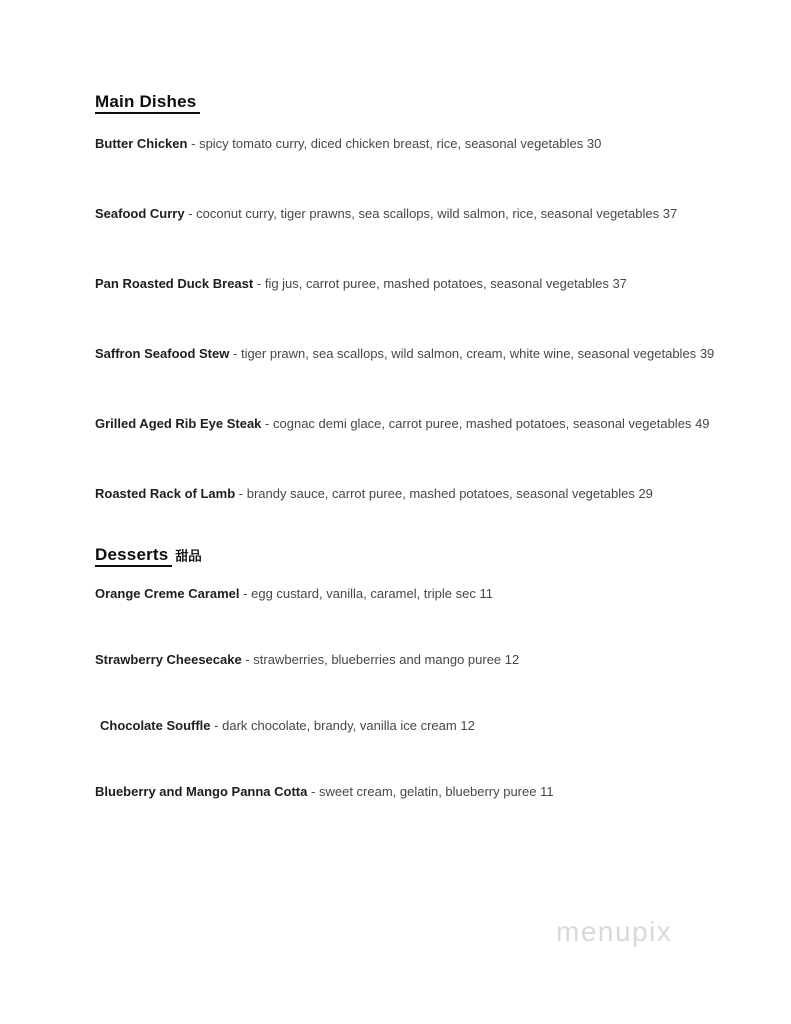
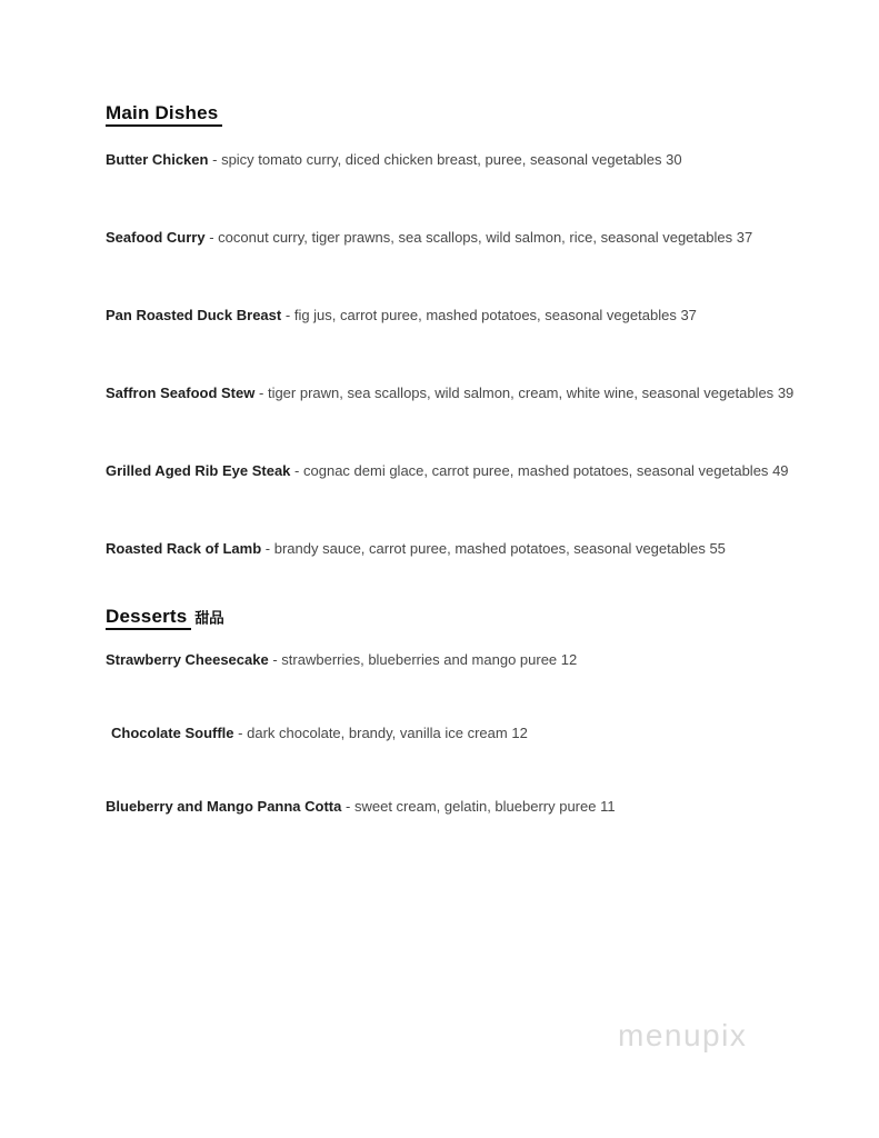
  Main Dishes
- Butter Chicken - spicy tomato curry, diced chicken breast, rice, seasonal vegetables 30
+ Butter Chicken - spicy tomato curry, diced chicken breast, puree, seasonal vegetables 30
  Seafood Curry - coconut curry, tiger prawns, sea scallops, wild salmon, rice, seasonal vegetables 37
  Pan Roasted Duck Breast - fig jus, carrot puree, mashed potatoes, seasonal vegetables 37
  Saffron Seafood Stew - tiger prawn, sea scallops, wild salmon, cream, white wine, seasonal vegetables 39
  Grilled Aged Rib Eye Steak - cognac demi glace, carrot puree, mashed potatoes, seasonal vegetables 49
- Roasted Rack of Lamb - brandy sauce, carrot puree, mashed potatoes, seasonal vegetables 29
+ Roasted Rack of Lamb - brandy sauce, carrot puree, mashed potatoes, seasonal vegetables 55
  Desserts 甜品
- Orange Creme Caramel - egg custard, vanilla, caramel, triple sec 11
  Strawberry Cheesecake - strawberries, blueberries and mango puree 12
  Chocolate Souffle - dark chocolate, brandy, vanilla ice cream 12
  Blueberry and Mango Panna Cotta - sweet cream, gelatin, blueberry puree 11
  menupix
